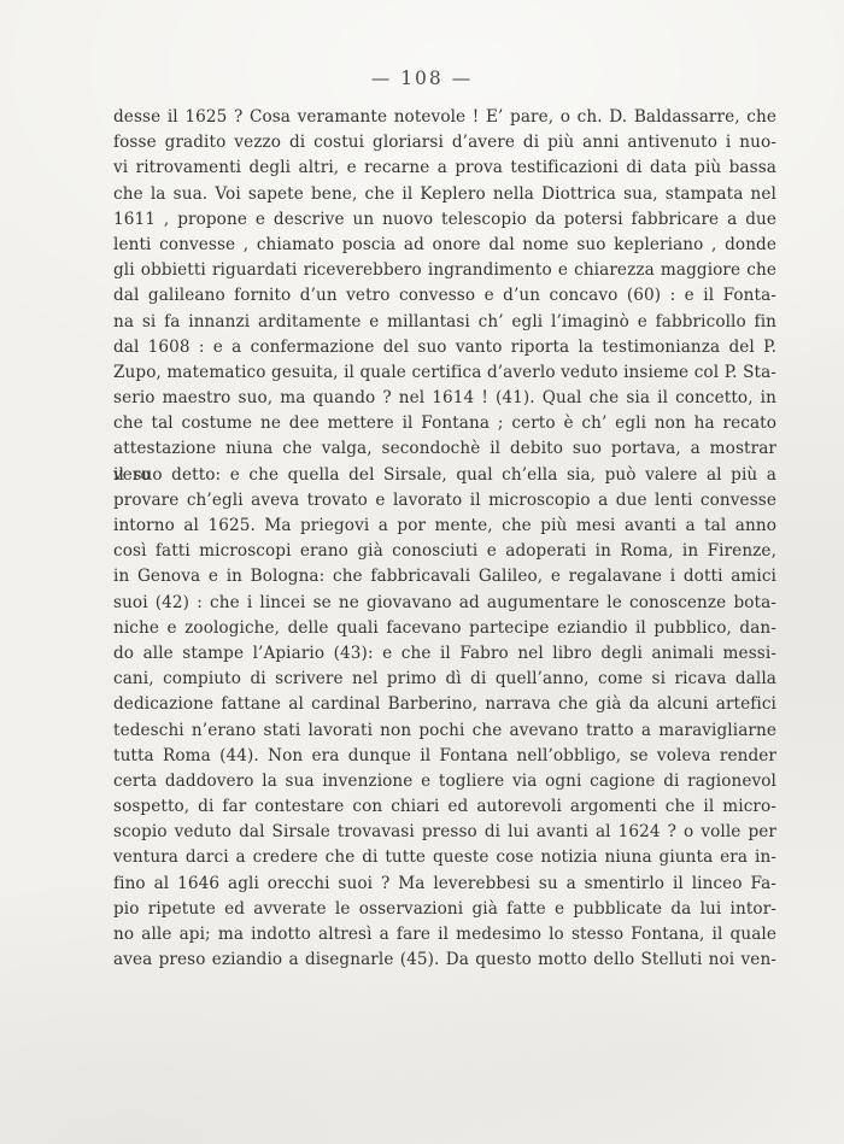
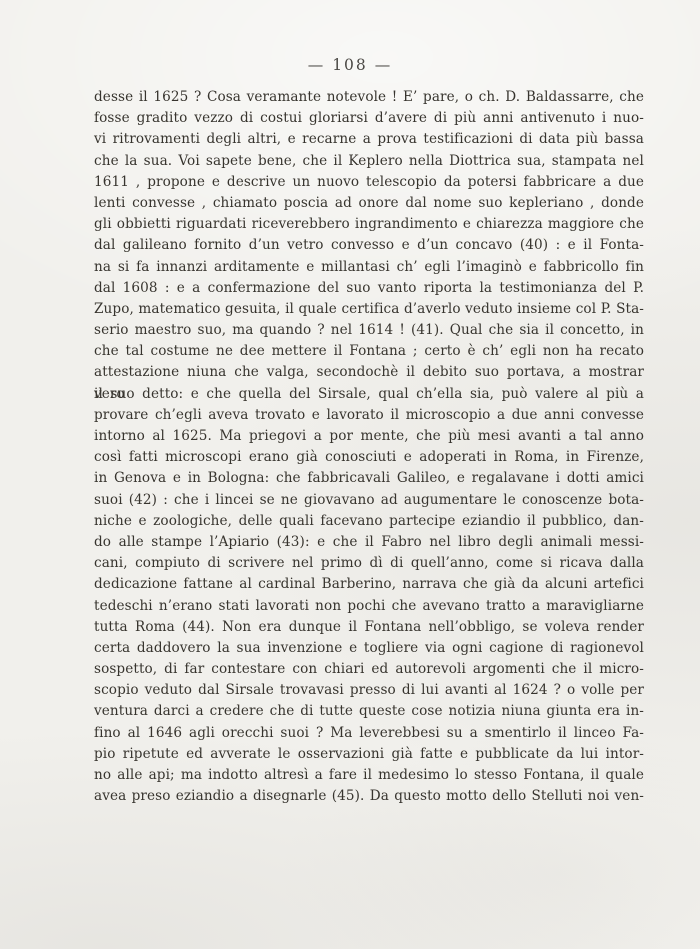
  — 108 —
  desse il 1625 ? Cosa veramante notevole ! E’ pare, o ch. D. Baldassarre, che
  fosse gradito vezzo di costui gloriarsi d’avere di più anni antivenuto i nuo-
  vi ritrovamenti degli altri, e recarne a prova testificazioni di data più bassa
  che la sua. Voi sapete bene, che il Keplero nella Diottrica sua, stampata nel
  1611 , propone e descrive un nuovo telescopio da potersi fabbricare a due
  lenti convesse , chiamato poscia ad onore dal nome suo kepleriano , donde
  gli obbietti riguardati riceverebbero ingrandimento e chiarezza maggiore che
- dal galileano fornito d’un vetro convesso e d’un concavo (60) : e il Fonta-
+ dal galileano fornito d’un vetro convesso e d’un concavo (40) : e il Fonta-
  na si fa innanzi arditamente e millantasi ch’ egli l’imaginò e fabbricollo fin
  dal 1608 : e a confermazione del suo vanto riporta la testimonianza del P.
  Zupo, matematico gesuita, il quale certifica d’averlo veduto insieme col P. Sta-
  serio maestro suo, ma quando ? nel 1614 ! (41). Qual che sia il concetto, in
  che tal costume ne dee mettere il Fontana ; certo è ch’ egli non ha recato
  attestazione niuna che valga, secondochè il debito suo portava, a mostrar vero
  il suo detto: e che quella del Sirsale, qual ch’ella sia, può valere al più a
- provare ch’egli aveva trovato e lavorato il microscopio a due lenti convesse
+ provare ch’egli aveva trovato e lavorato il microscopio a due anni convesse
  intorno al 1625. Ma priegovi a por mente, che più mesi avanti a tal anno
  così fatti microscopi erano già conosciuti e adoperati in Roma, in Firenze,
  in Genova e in Bologna: che fabbricavali Galileo, e regalavane i dotti amici
  suoi (42) : che i lincei se ne giovavano ad augumentare le conoscenze bota-
  niche e zoologiche, delle quali facevano partecipe eziandio il pubblico, dan-
  do alle stampe l’Apiario (43): e che il Fabro nel libro degli animali messi-
  cani, compiuto di scrivere nel primo dì di quell’anno, come si ricava dalla
  dedicazione fattane al cardinal Barberino, narrava che già da alcuni artefici
  tedeschi n’erano stati lavorati non pochi che avevano tratto a maravigliarne
  tutta Roma (44). Non era dunque il Fontana nell’obbligo, se voleva render
  certa daddovero la sua invenzione e togliere via ogni cagione di ragionevol
  sospetto, di far contestare con chiari ed autorevoli argomenti che il micro-
  scopio veduto dal Sirsale trovavasi presso di lui avanti al 1624 ? o volle per
  ventura darci a credere che di tutte queste cose notizia niuna giunta era in-
  fino al 1646 agli orecchi suoi ? Ma leverebbesi su a smentirlo il linceo Fa-
  pio ripetute ed avverate le osservazioni già fatte e pubblicate da lui intor-
  no alle api; ma indotto altresì a fare il medesimo lo stesso Fontana, il quale
  avea preso eziandio a disegnarle (45). Da questo motto dello Stelluti noi ven-
